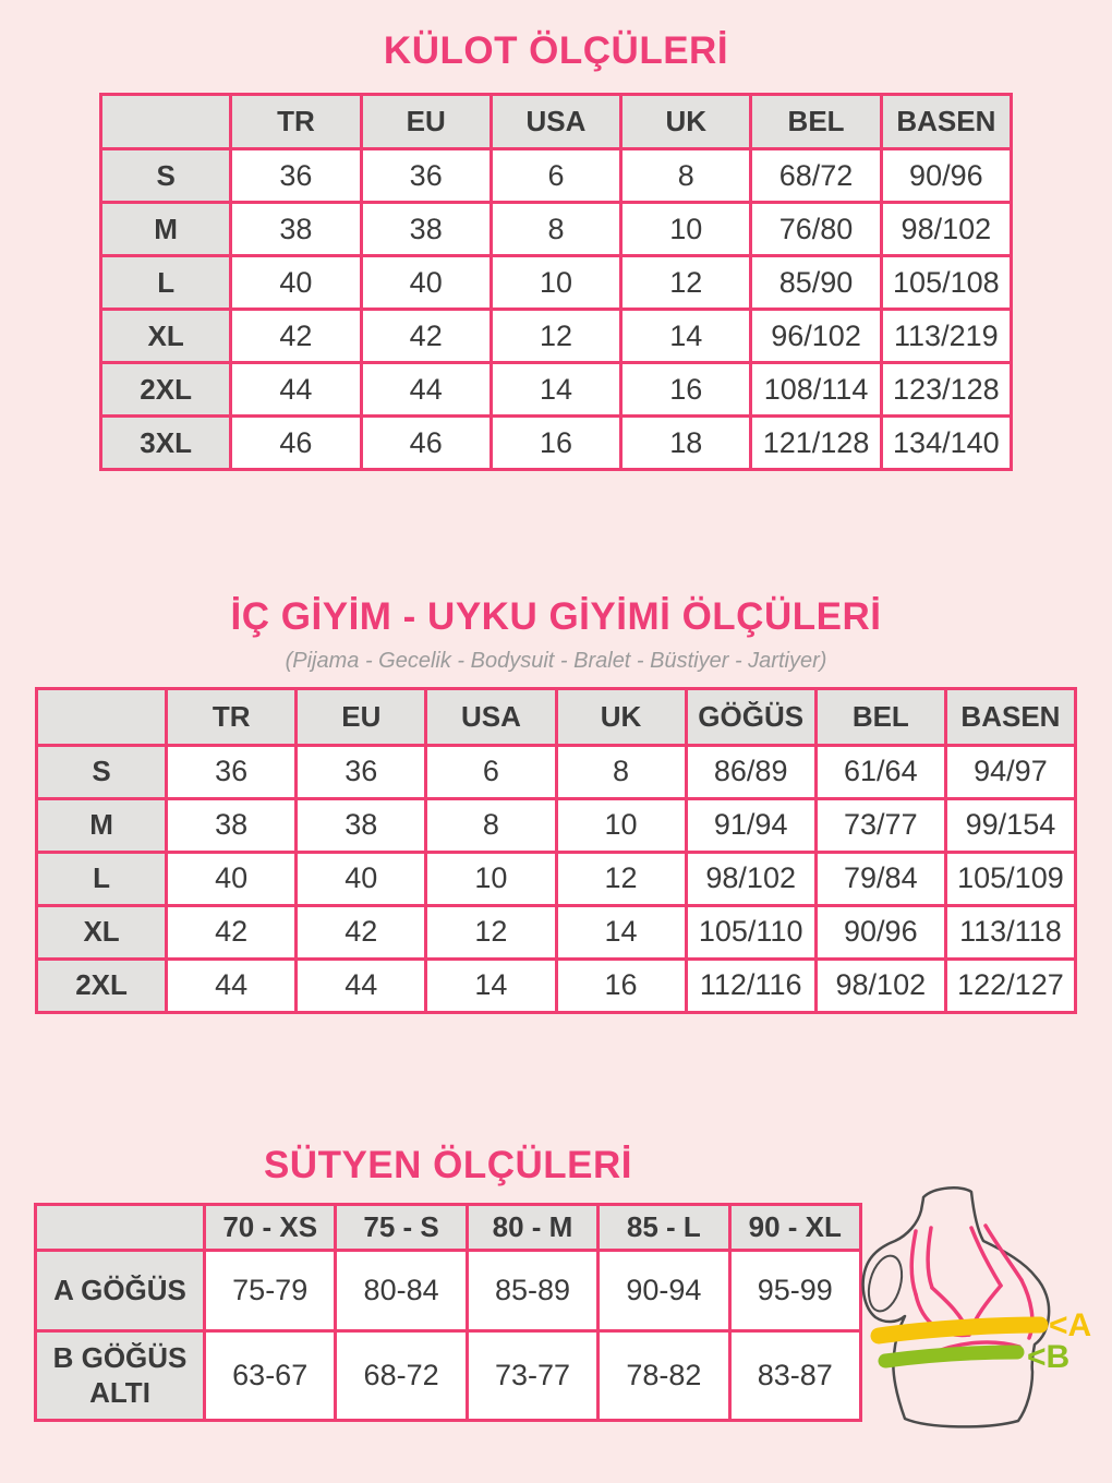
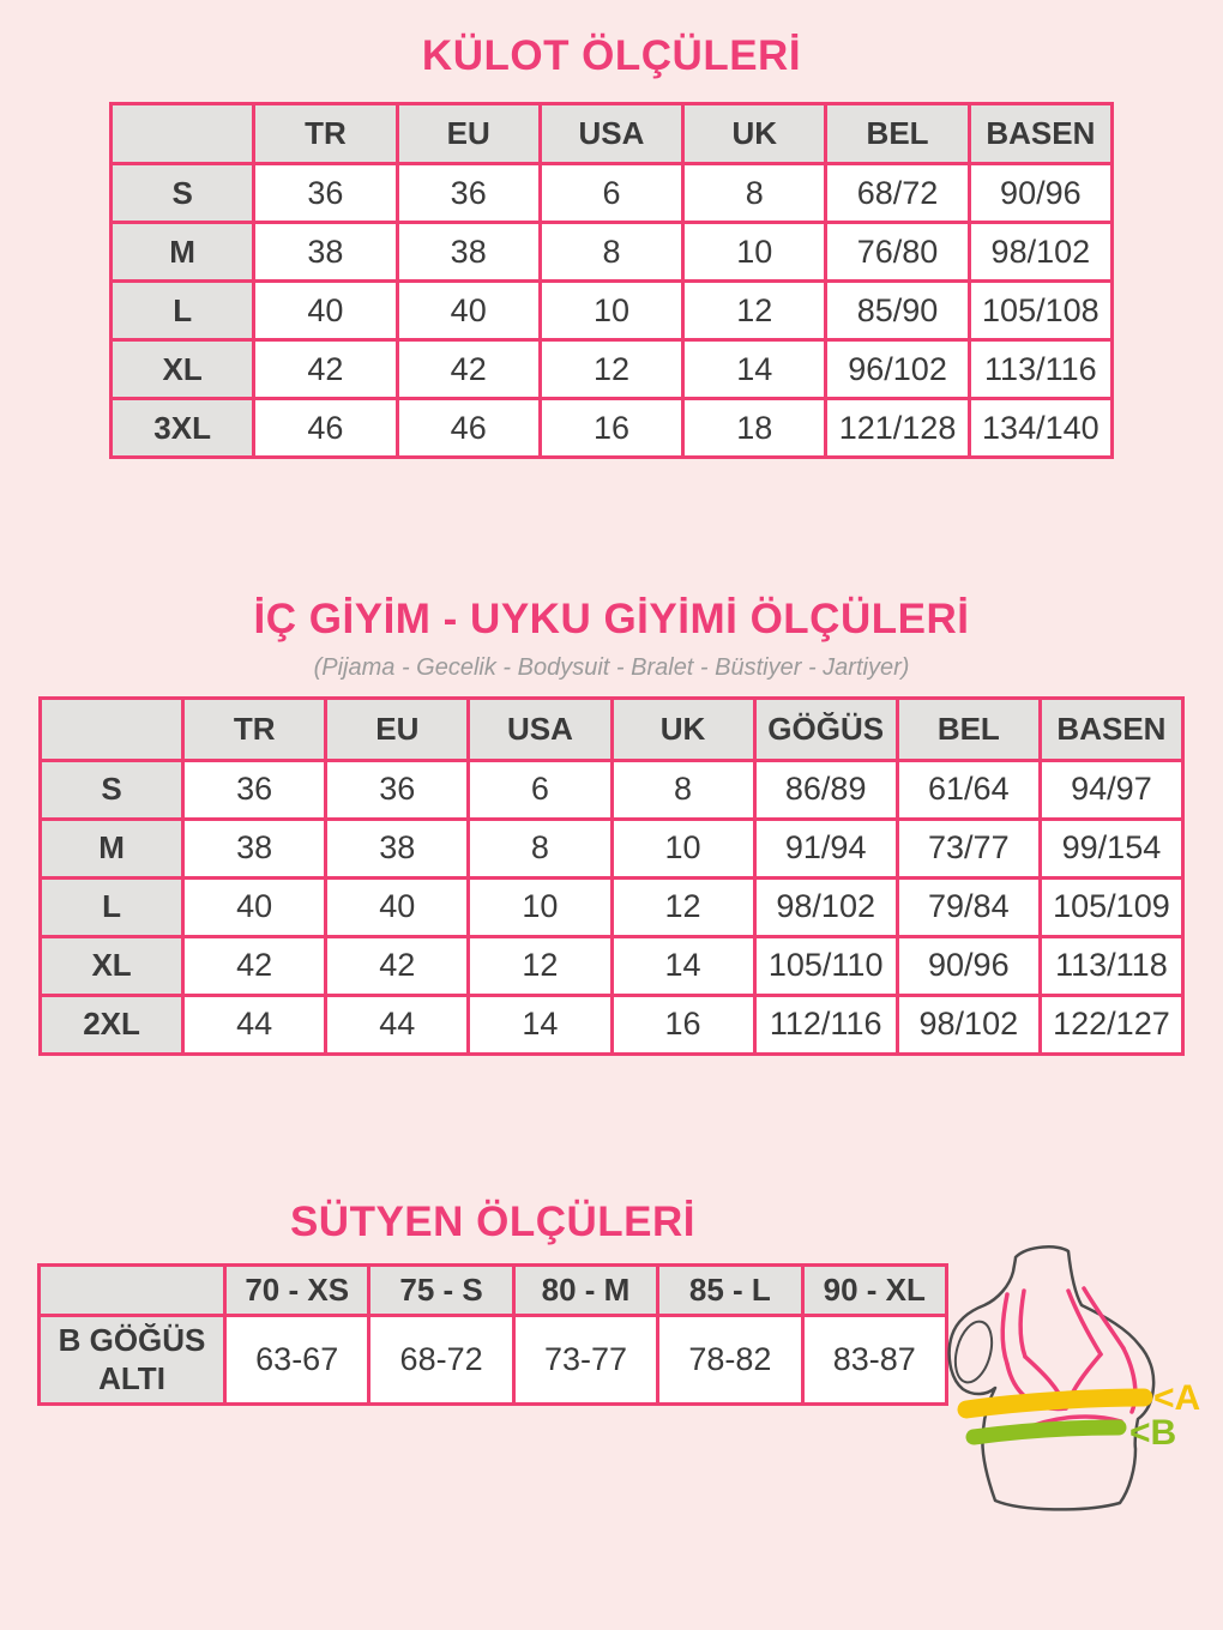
  KÜLOT ÖLÇÜLERİ
  	TR	EU	USA	UK	BEL	BASEN
  S	36	36	6	8	68/72	90/96
  M	38	38	8	10	76/80	98/102
  L	40	40	10	12	85/90	105/108
- XL	42	42	12	14	96/102	113/219
+ XL	42	42	12	14	96/102	113/116
- 2XL	44	44	14	16	108/114	123/128
  3XL	46	46	16	18	121/128	134/140
  İÇ GİYİM - UYKU GİYİMİ ÖLÇÜLERİ
  (Pijama - Gecelik - Bodysuit - Bralet - Büstiyer - Jartiyer)
  	TR	EU	USA	UK	GÖĞÜS	BEL	BASEN
  S	36	36	6	8	86/89	61/64	94/97
  M	38	38	8	10	91/94	73/77	99/154
  L	40	40	10	12	98/102	79/84	105/109
  XL	42	42	12	14	105/110	90/96	113/118
  2XL	44	44	14	16	112/116	98/102	122/127
  SÜTYEN ÖLÇÜLERİ
  	70 - XS	75 - S	80 - M	85 - L	90 - XL
- A GÖĞÜS	75-79	80-84	85-89	90-94	95-99
  B GÖĞÜS ALTI	63-67	68-72	73-77	78-82	83-87
  <A
  <B
